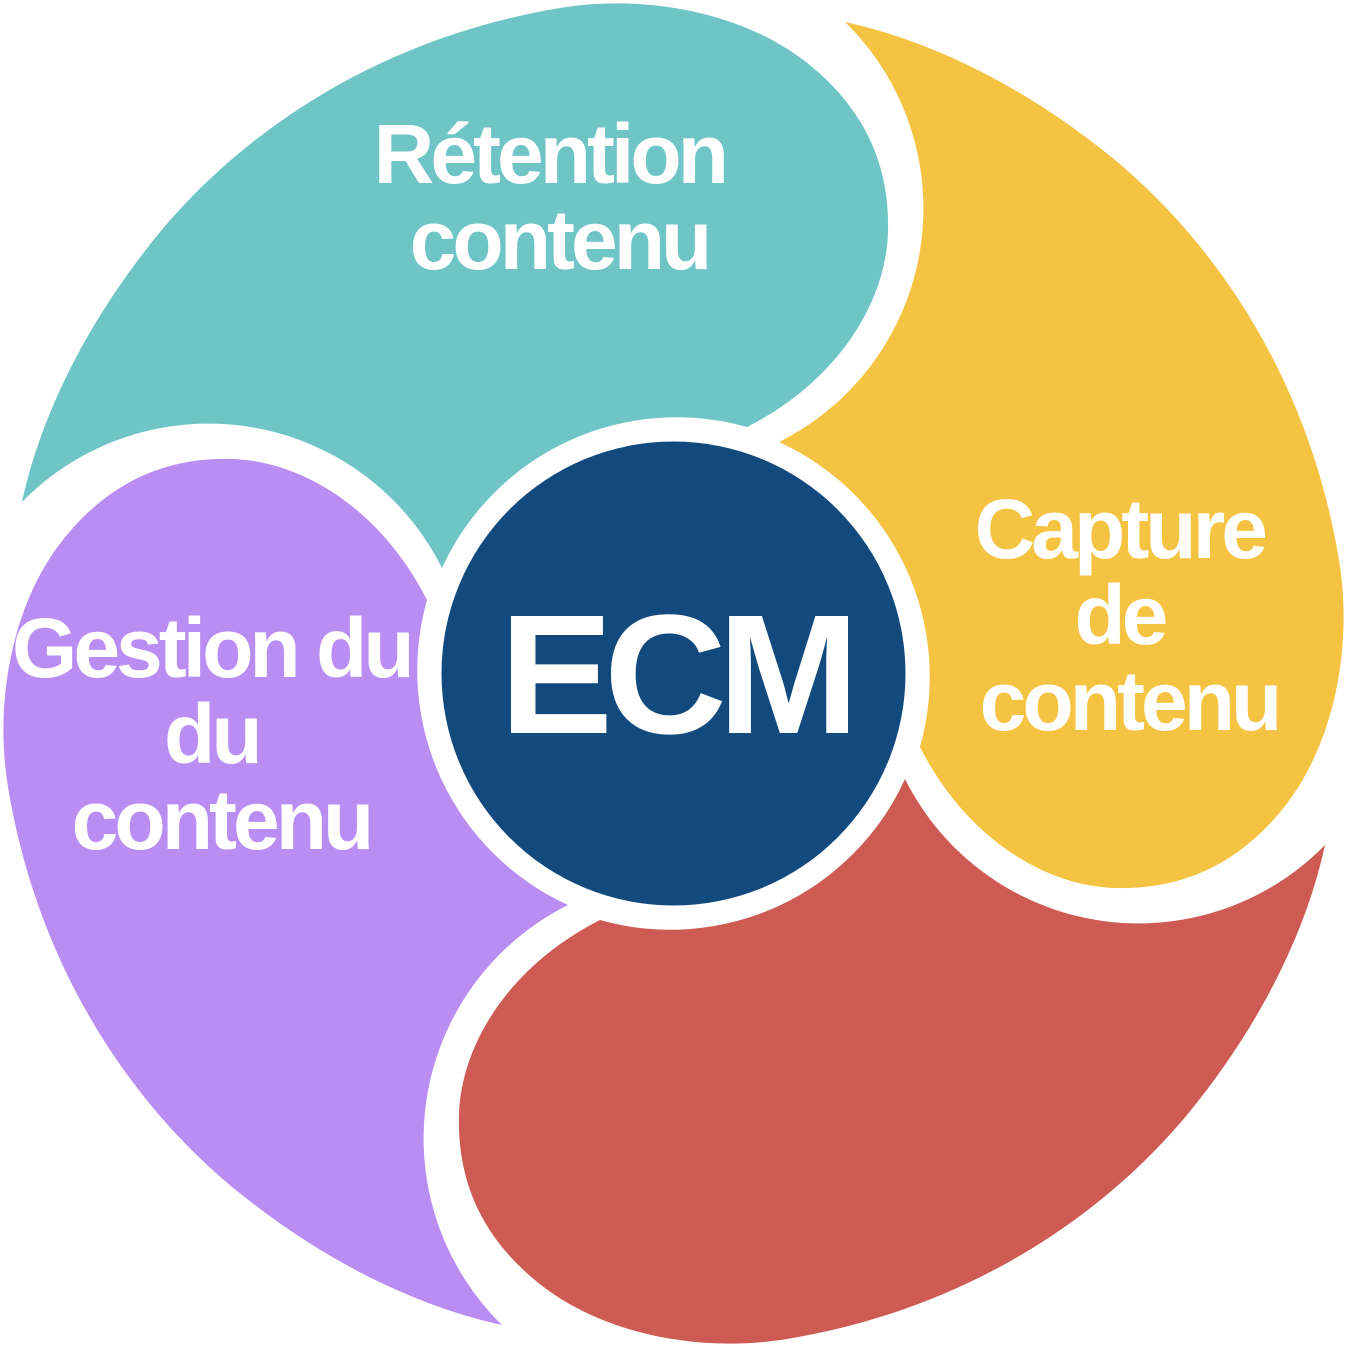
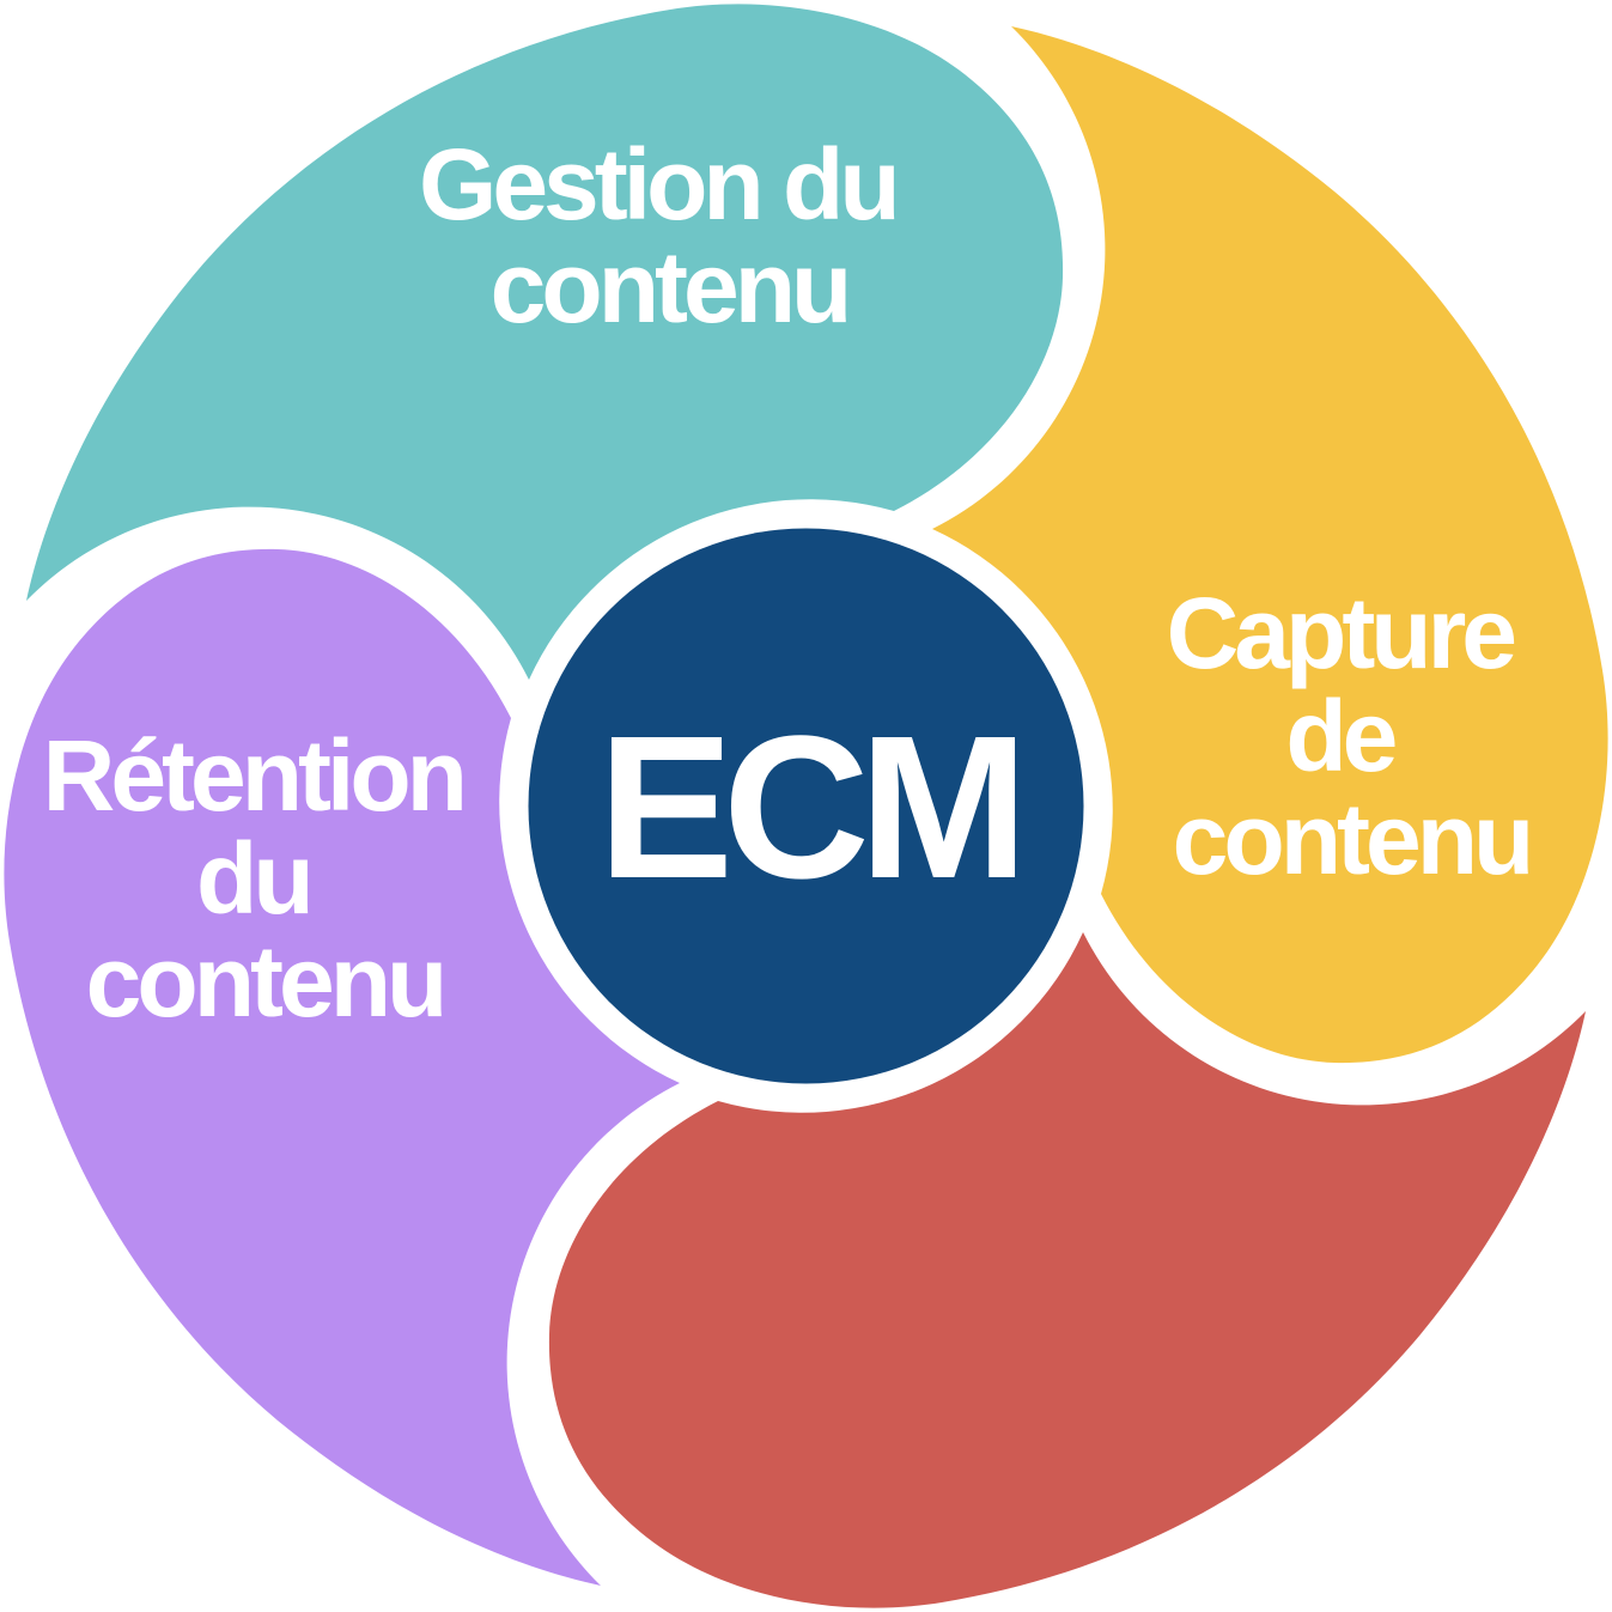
- Rétention contenu
+ Gestion du contenu
  Capture de contenu
- Gestion du du contenu
+ Rétention du contenu
  ECM
